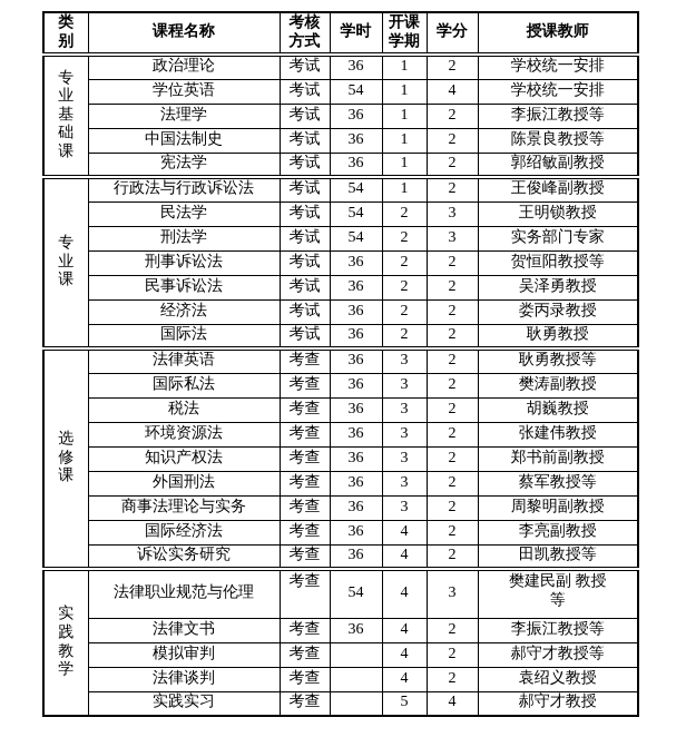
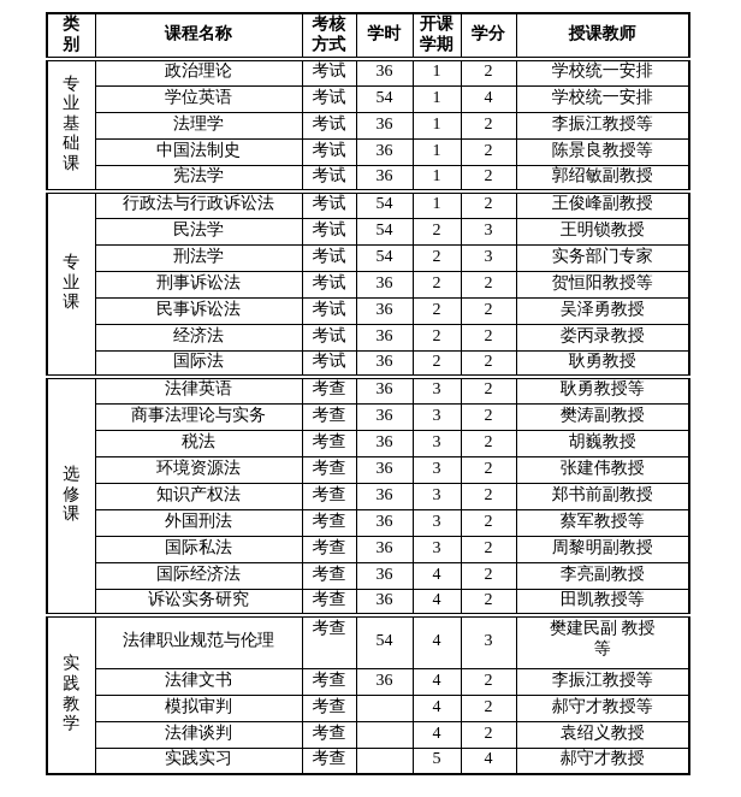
  类 别	课程名称	考核 方式	学时	开课 学期	学分	授课教师
  专业基础课	政治理论	考试	36	1	2	学校统一安排
  学位英语	考试	54	1	4	学校统一安排
  法理学	考试	36	1	2	李振江教授等
  中国法制史	考试	36	1	2	陈景良教授等
  宪法学	考试	36	1	2	郭绍敏副教授
  专业课	行政法与行政诉讼法	考试	54	1	2	王俊峰副教授
  民法学	考试	54	2	3	王明锁教授
  刑法学	考试	54	2	3	实务部门专家
  刑事诉讼法	考试	36	2	2	贺恒阳教授等
  民事诉讼法	考试	36	2	2	吴泽勇教授
  经济法	考试	36	2	2	娄丙录教授
  国际法	考试	36	2	2	耿勇教授
  选修课	法律英语	考查	36	3	2	耿勇教授等
- 国际私法	考查	36	3	2	樊涛副教授
+ 商事法理论与实务	考查	36	3	2	樊涛副教授
  税法	考查	36	3	2	胡巍教授
  环境资源法	考查	36	3	2	张建伟教授
  知识产权法	考查	36	3	2	郑书前副教授
  外国刑法	考查	36	3	2	蔡军教授等
- 商事法理论与实务	考查	36	3	2	周黎明副教授
+ 国际私法	考查	36	3	2	周黎明副教授
  国际经济法	考查	36	4	2	李亮副教授
  诉讼实务研究	考查	36	4	2	田凯教授等
  实践教学	法律职业规范与伦理	考查	54	4	3	樊建民副 教授 等
  法律文书	考查	36	4	2	李振江教授等
  模拟审判	考查		4	2	郝守才教授等
  法律谈判	考查		4	2	袁绍义教授
  实践实习	考查		5	4	郝守才教授
